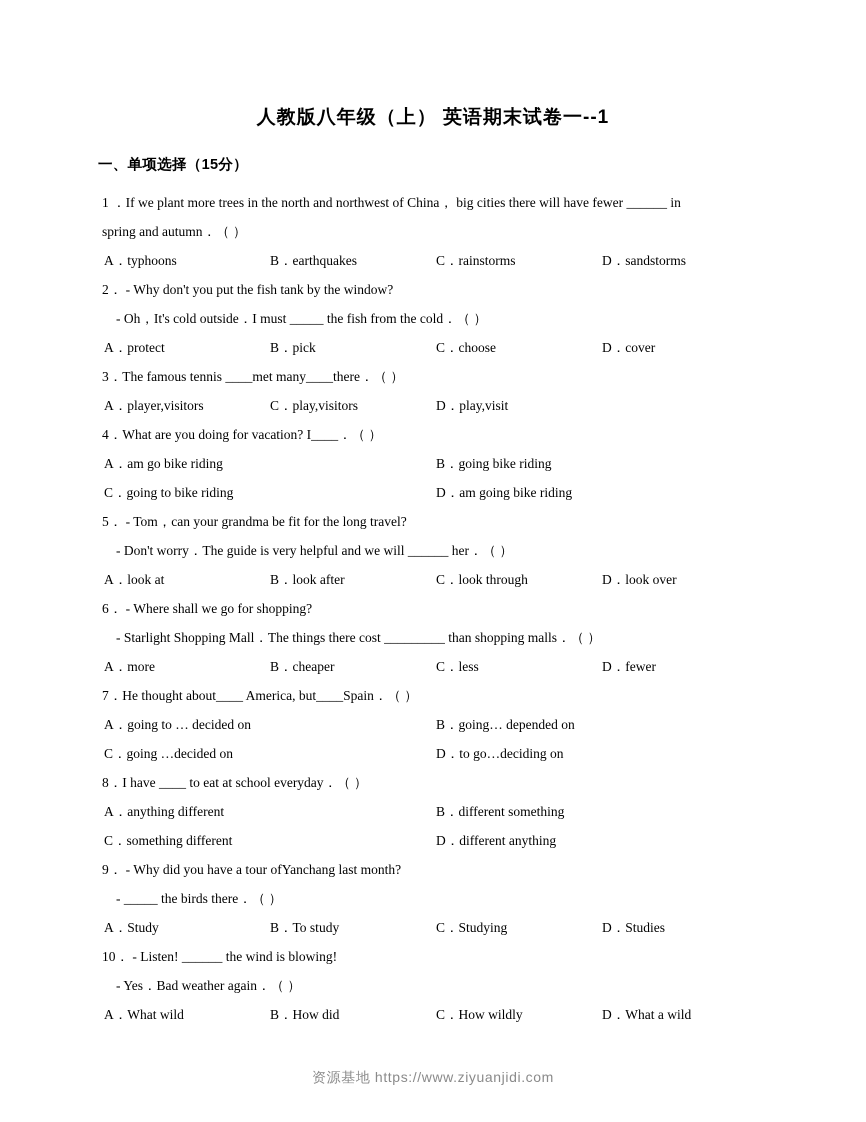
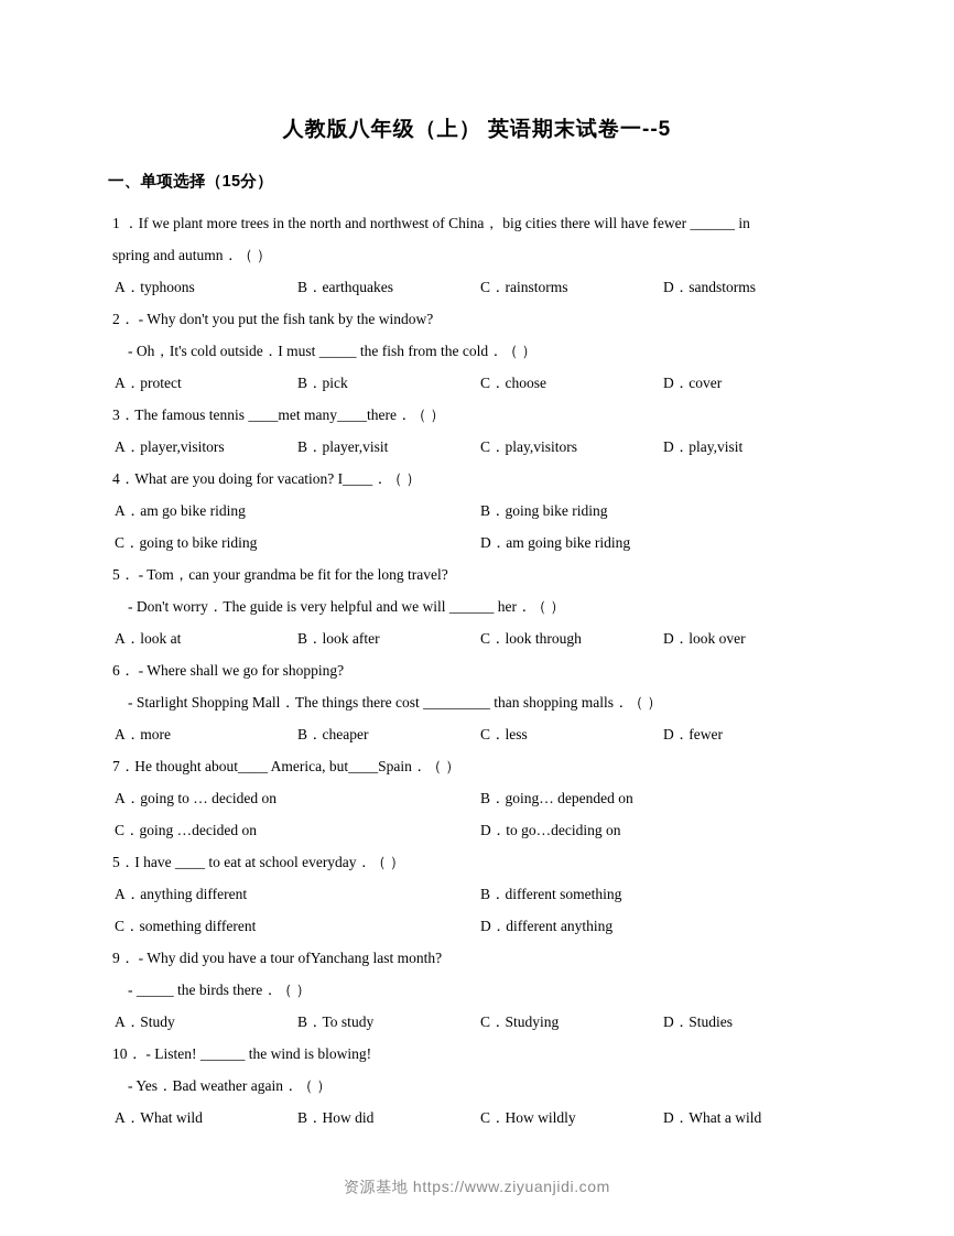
- 人教版八年级（上） 英语期末试卷一--1
+ 人教版八年级（上） 英语期末试卷一--5
  一、单项选择（15分）
  1 ．If we plant more trees in the north and northwest of China， big cities there will have fewer ______ in
  spring and autumn．（ ）
  A．typhoons
  B．earthquakes
  C．rainstorms
  D．sandstorms
  2． - Why don't you put the fish tank by the window?
  - Oh，It's cold outside．I must _____ the fish from the cold．（ ）
  A．protect
  B．pick
  C．choose
  D．cover
  3．The famous tennis ____met many____there．（ ）
  A．player,visitors
+ B．player,visit
  C．play,visitors
  D．play,visit
  4．What are you doing for vacation? I____．（ ）
  A．am go bike riding
  B．going bike riding
  C．going to bike riding
  D．am going bike riding
  5． - Tom，can your grandma be fit for the long travel?
  - Don't worry．The guide is very helpful and we will ______ her．（ ）
  A．look at
  B．look after
  C．look through
  D．look over
  6． - Where shall we go for shopping?
  - Starlight Shopping Mall．The things there cost _________ than shopping malls．（ ）
  A．more
  B．cheaper
  C．less
  D．fewer
  7．He thought about____ America, but____Spain．（ ）
  A．going to … decided on
  B．going… depended on
  C．going …decided on
  D．to go…deciding on
- 8．I have ____ to eat at school everyday．（ ）
+ 5．I have ____ to eat at school everyday．（ ）
  A．anything different
  B．different something
  C．something different
  D．different anything
  9． - Why did you have a tour ofYanchang last month?
  - _____ the birds there．（ ）
  A．Study
  B．To study
  C．Studying
  D．Studies
  10． - Listen! ______ the wind is blowing!
  - Yes．Bad weather again．（ ）
  A．What wild
  B．How did
  C．How wildly
  D．What a wild
  资源基地 https://www.ziyuanjidi.com
